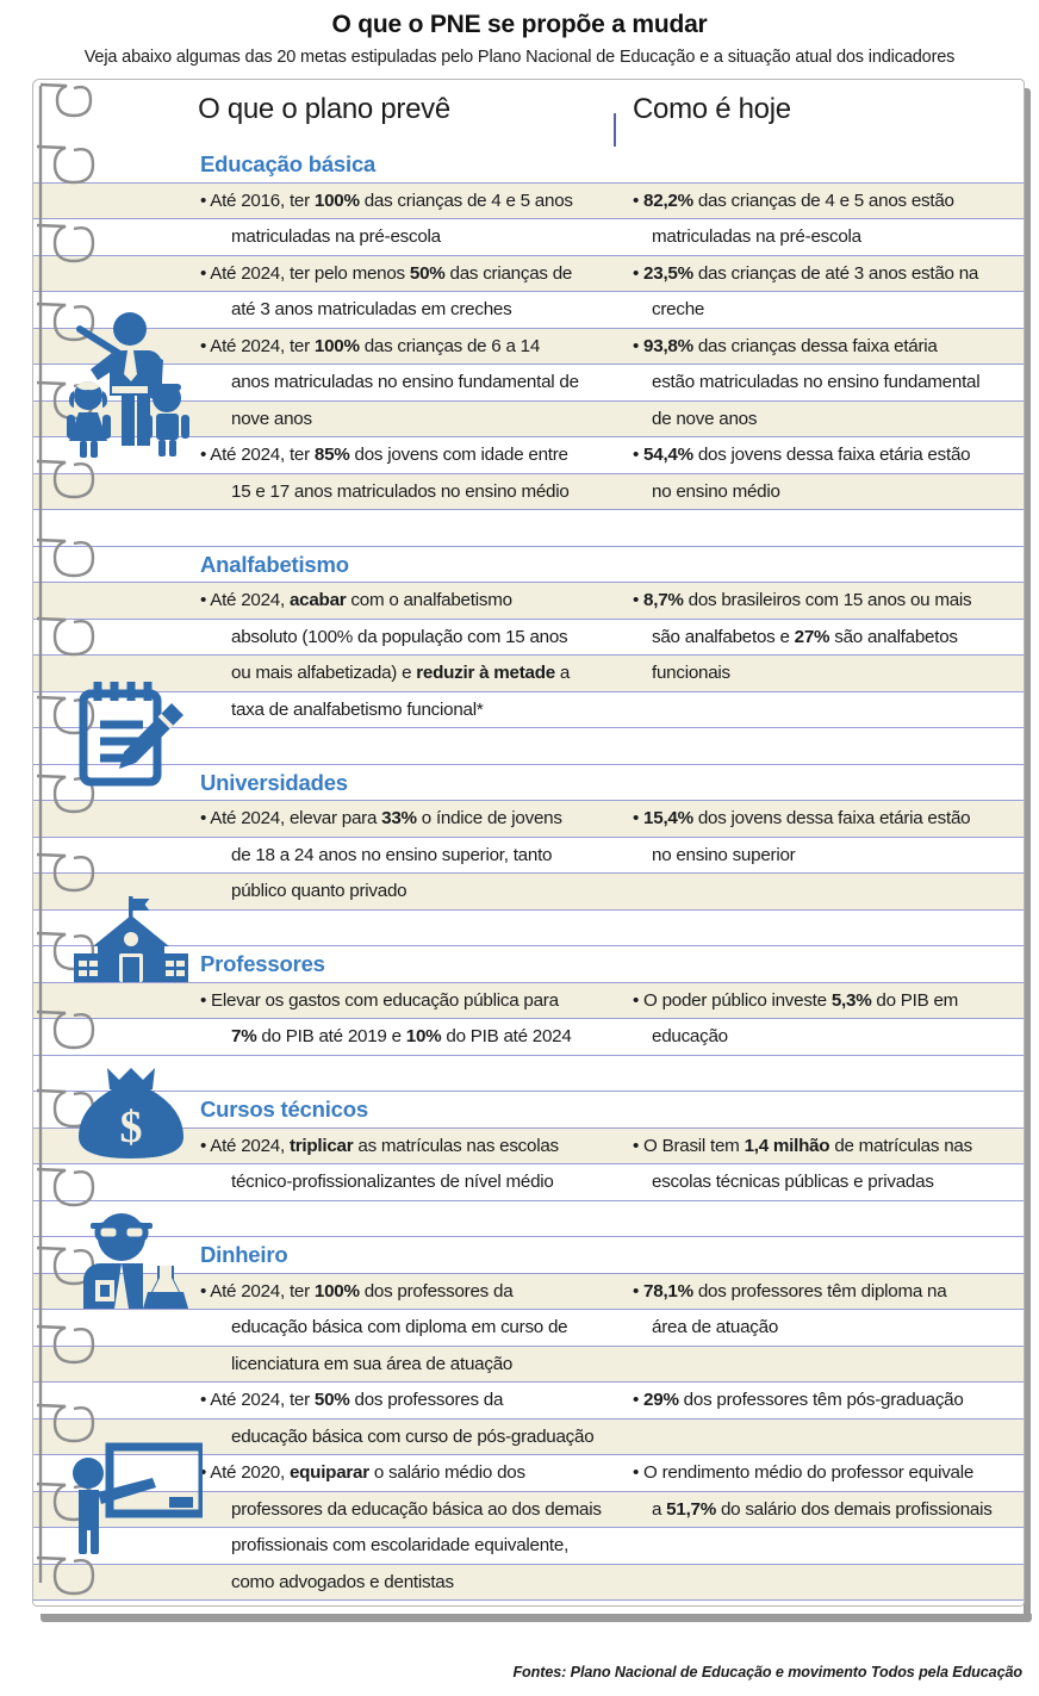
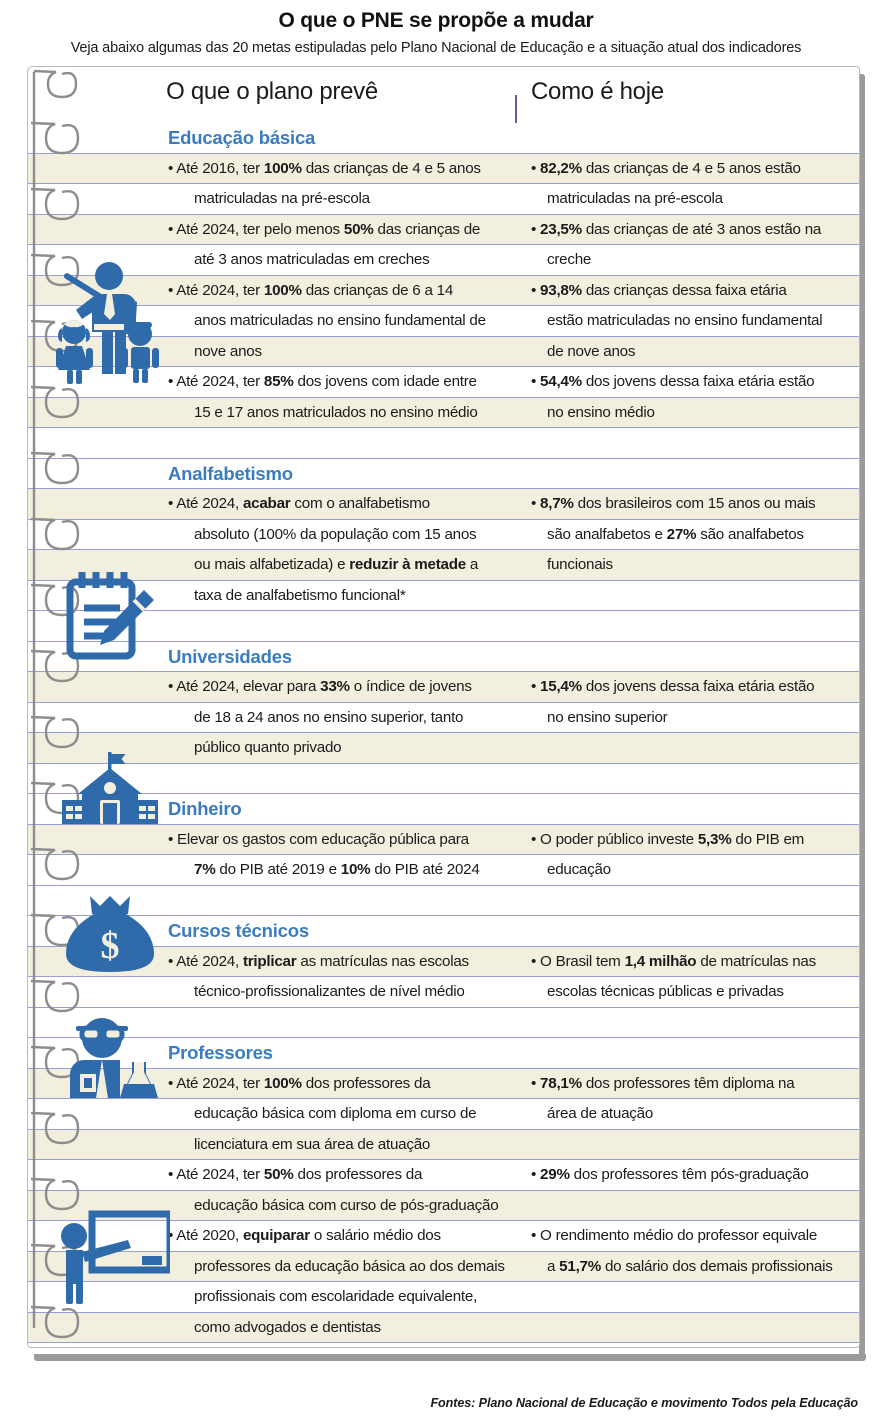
  O que o PNE se propõe a mudar
  Veja abaixo algumas das 20 metas estipuladas pelo Plano Nacional de Educação e a situação atual dos indicadores
  O que o plano prevê
  Como é hoje
  Educação básica
  • Até 2016, ter 100% das crianças de 4 e 5 anos
  • 82,2% das crianças de 4 e 5 anos estão
  matriculadas na pré-escola
  matriculadas na pré-escola
  • Até 2024, ter pelo menos 50% das crianças de
  • 23,5% das crianças de até 3 anos estão na
  até 3 anos matriculadas em creches
  creche
  • Até 2024, ter 100% das crianças de 6 a 14
  • 93,8% das crianças dessa faixa etária
  anos matriculadas no ensino fundamental de
  estão matriculadas no ensino fundamental
  nove anos
  de nove anos
  • Até 2024, ter 85% dos jovens com idade entre
  • 54,4% dos jovens dessa faixa etária estão
  15 e 17 anos matriculados no ensino médio
  no ensino médio
  Analfabetismo
  • Até 2024, acabar com o analfabetismo
  • 8,7% dos brasileiros com 15 anos ou mais
  absoluto (100% da população com 15 anos
  são analfabetos e 27% são analfabetos
  ou mais alfabetizada) e reduzir à metade a
  funcionais
  taxa de analfabetismo funcional*
  Universidades
  • Até 2024, elevar para 33% o índice de jovens
  • 15,4% dos jovens dessa faixa etária estão
  de 18 a 24 anos no ensino superior, tanto
  no ensino superior
  público quanto privado
- Professores
+ Dinheiro
  • Elevar os gastos com educação pública para
  • O poder público investe 5,3% do PIB em
  7% do PIB até 2019 e 10% do PIB até 2024
  educação
  Cursos técnicos
  • Até 2024, triplicar as matrículas nas escolas
  • O Brasil tem 1,4 milhão de matrículas nas
  técnico-profissionalizantes de nível médio
  escolas técnicas públicas e privadas
- Dinheiro
+ Professores
  • Até 2024, ter 100% dos professores da
  • 78,1% dos professores têm diploma na
  educação básica com diploma em curso de
  área de atuação
  licenciatura em sua área de atuação
  • Até 2024, ter 50% dos professores da
  • 29% dos professores têm pós-graduação
  educação básica com curso de pós-graduação
  • Até 2020, equiparar o salário médio dos
  • O rendimento médio do professor equivale
  professores da educação básica ao dos demais
  a 51,7% do salário dos demais profissionais
  profissionais com escolaridade equivalente,
  como advogados e dentistas
  $
  Fontes: Plano Nacional de Educação e movimento Todos pela Educação
